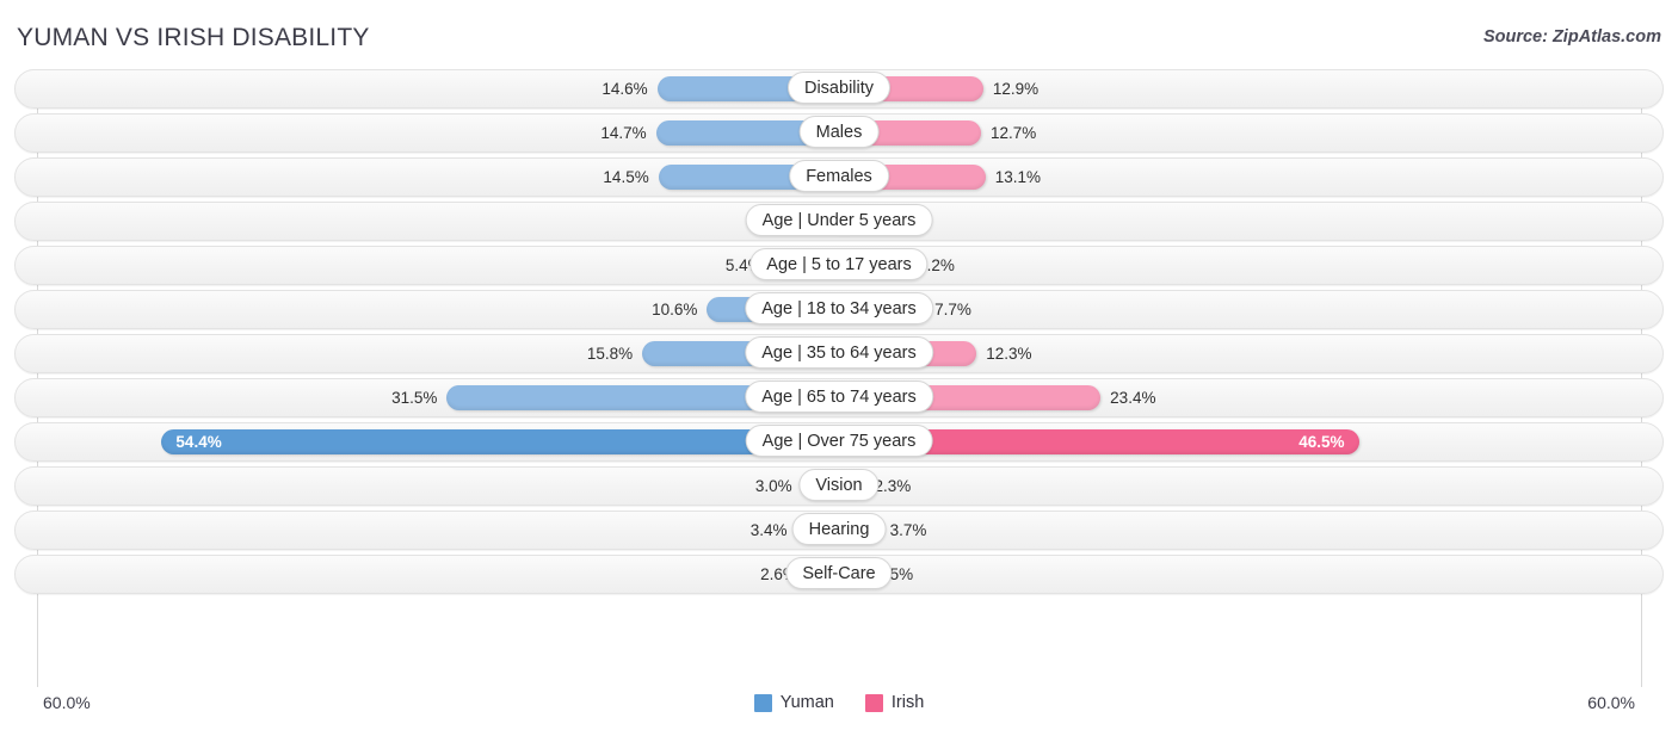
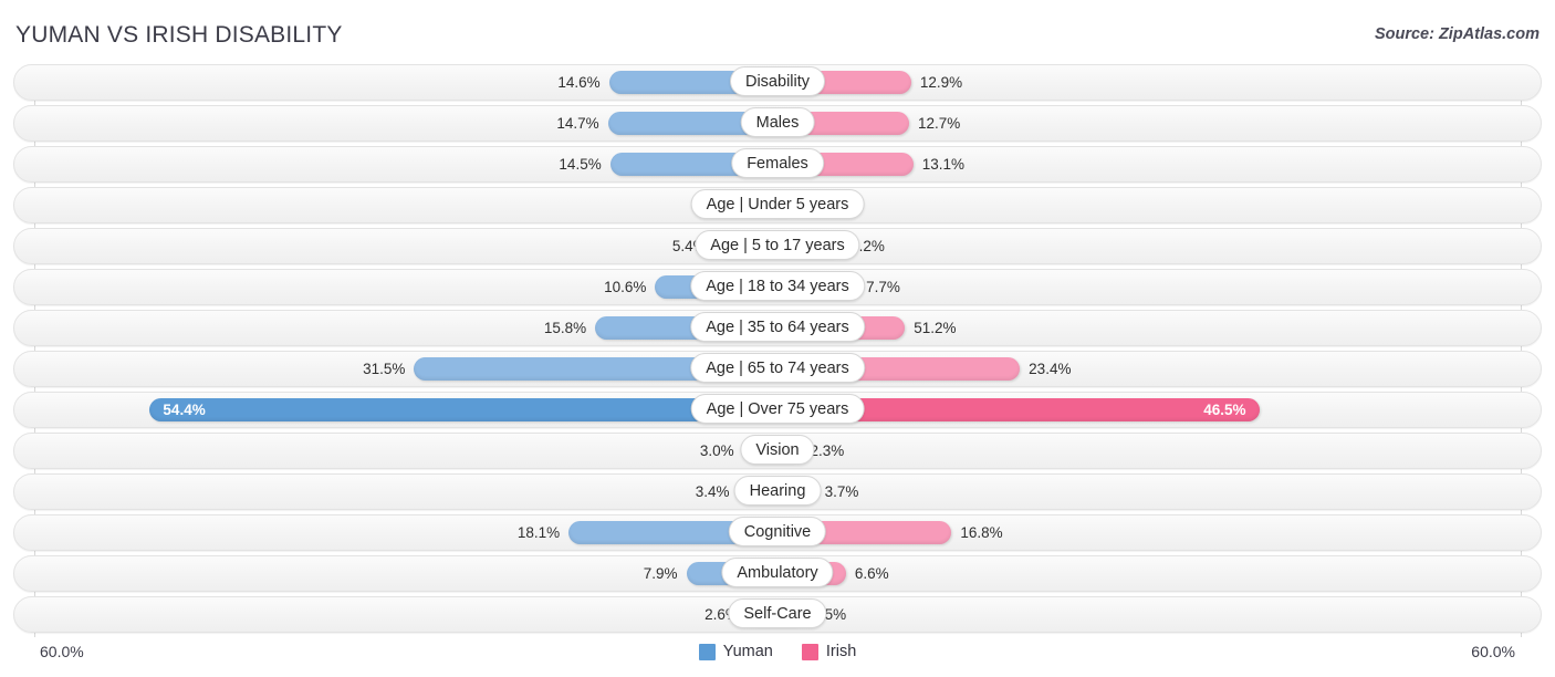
  YUMAN VS IRISH DISABILITY
  Source: ZipAtlas.com
  14.6%
  12.9%
  Disability
  14.7%
  12.7%
  Males
  14.5%
  13.1%
  Females
  Age | Under 5 years
  5.4
  .2%
  Age | 5 to 17 years
  10.6%
  7.7%
  Age | 18 to 34 years
  15.8%
- 12.3%
+ 51.2%
  Age | 35 to 64 years
  31.5%
  23.4%
  Age | 65 to 74 years
  54.4%
  46.5%
  Age | Over 75 years
  3.0%
  .3%
  Vision
  3.4%
  3.7%
  Hearing
+ 18.1%
+ 16.8%
+ Cognitive
+ 7.9%
+ 6.6%
+ Ambulatory
  2.6
  Self-Care
  60.0%
  60.0%
  Yuman
  Irish
